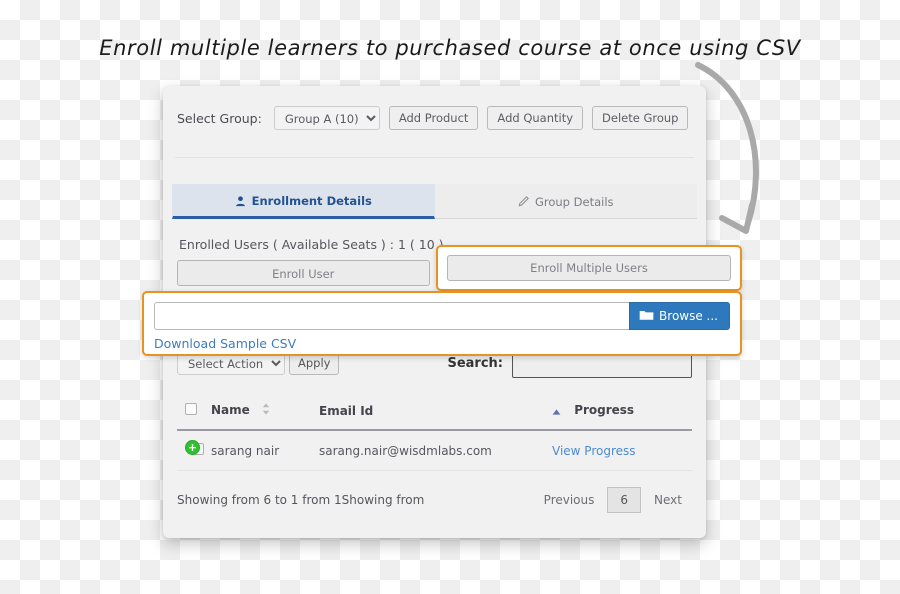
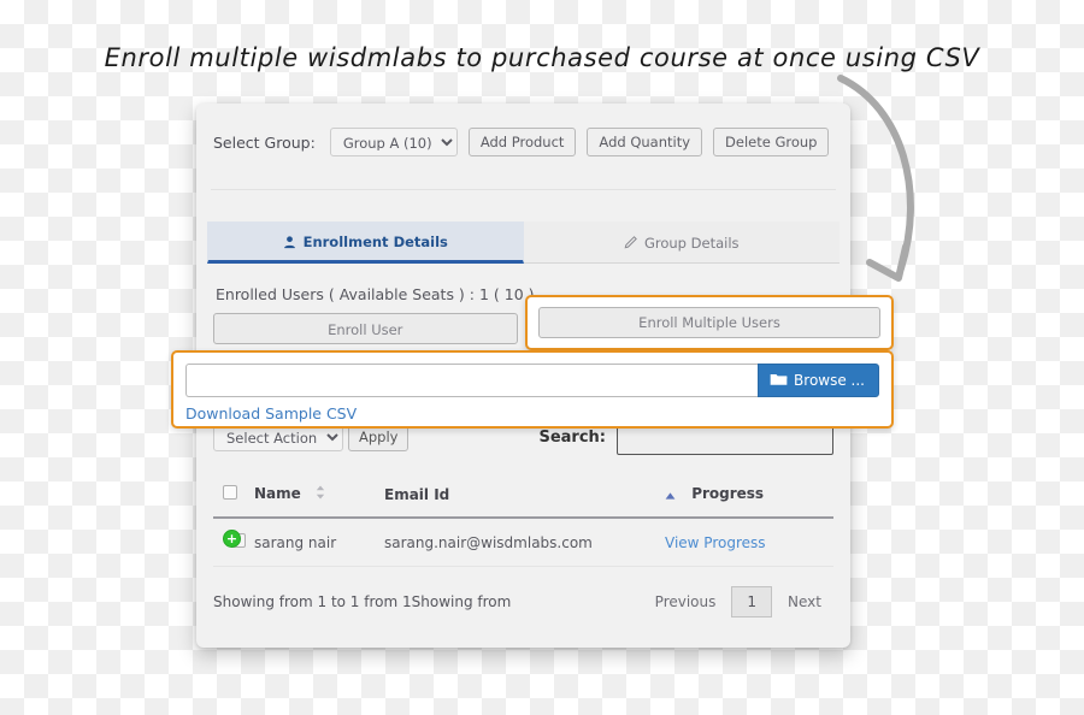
- Enroll multiple learners to purchased course at once using CSV
+ Enroll multiple wisdmlabs to purchased course at once using CSV
  Select Group:
  Group A (10)
  Add Product
  Add Quantity
  Delete Group
  Enrollment Details
  Group Details
  Enrolled Users ( Available Seats ) : 1 ( 10
  Enroll User
  Select Action
  Apply
  Search:
  	Name	Email Id	Progress
  +	sarang nair	sarang.nair@wisdmlabs.com	View Progress
- Showing from 6 to 1 from 1Showing from
+ Showing from 1 to 1 from 1Showing from
  Previous
- 6
+ 1
  Next
  Enroll Multiple Users
  Browse ...
  Download Sample CSV
